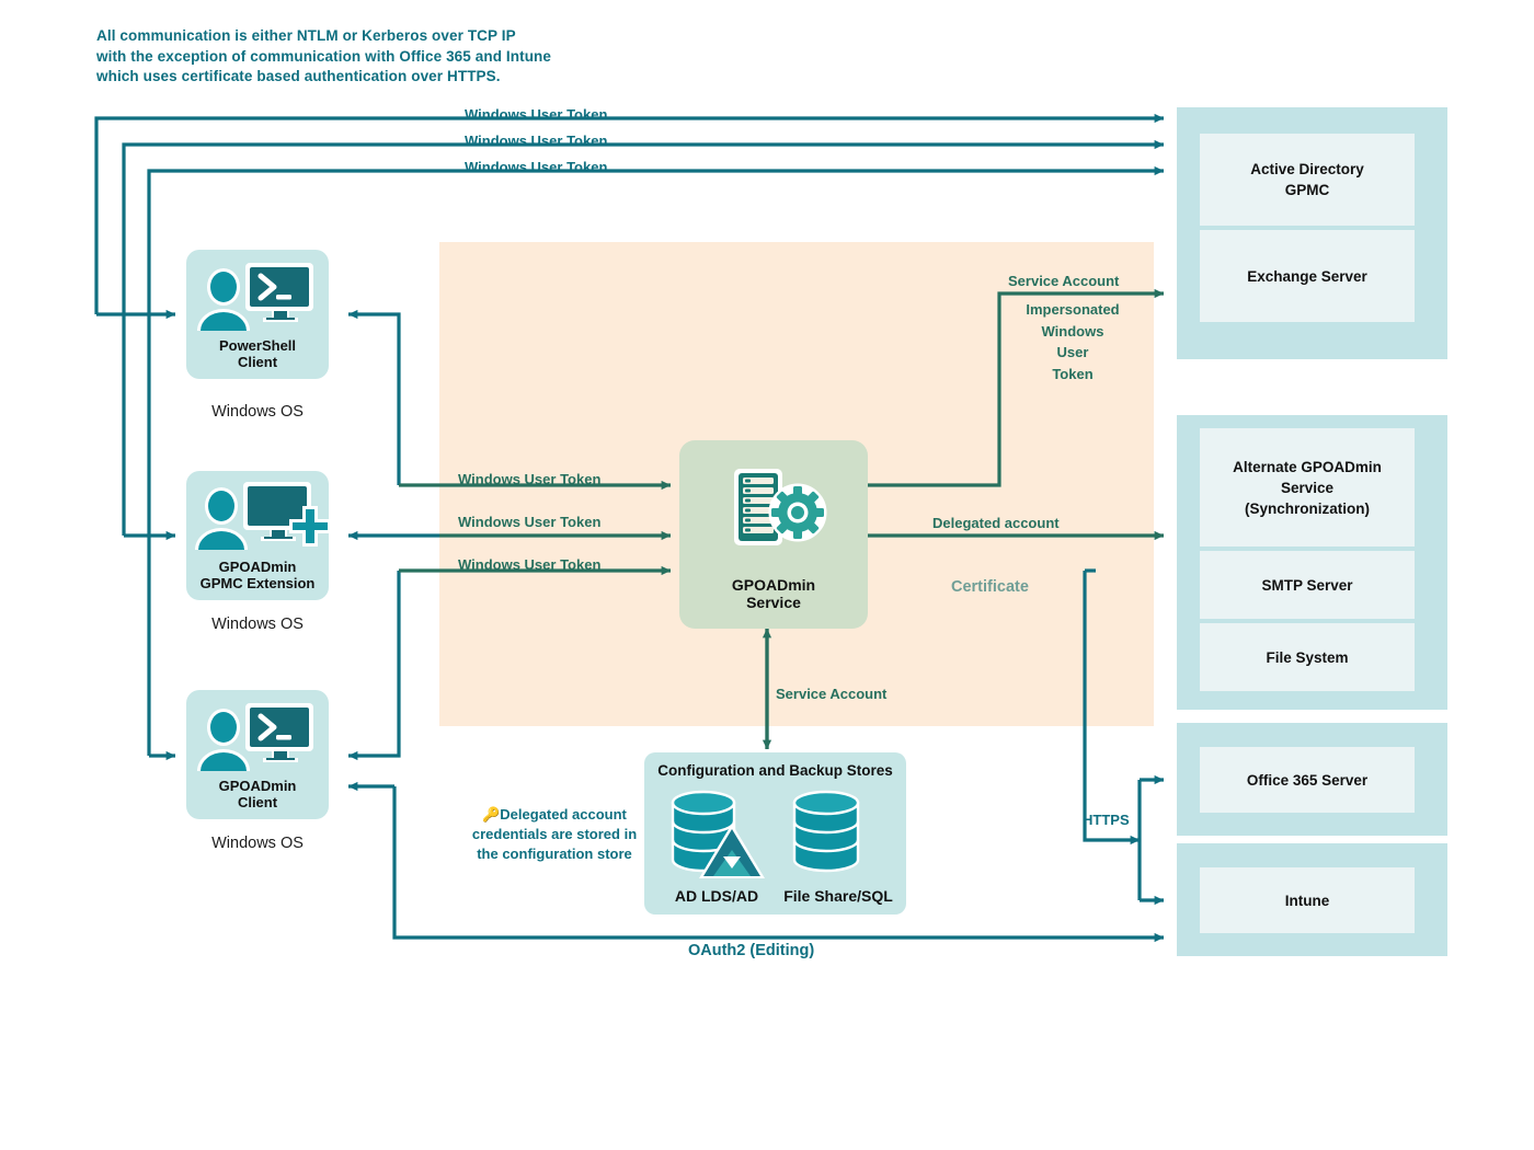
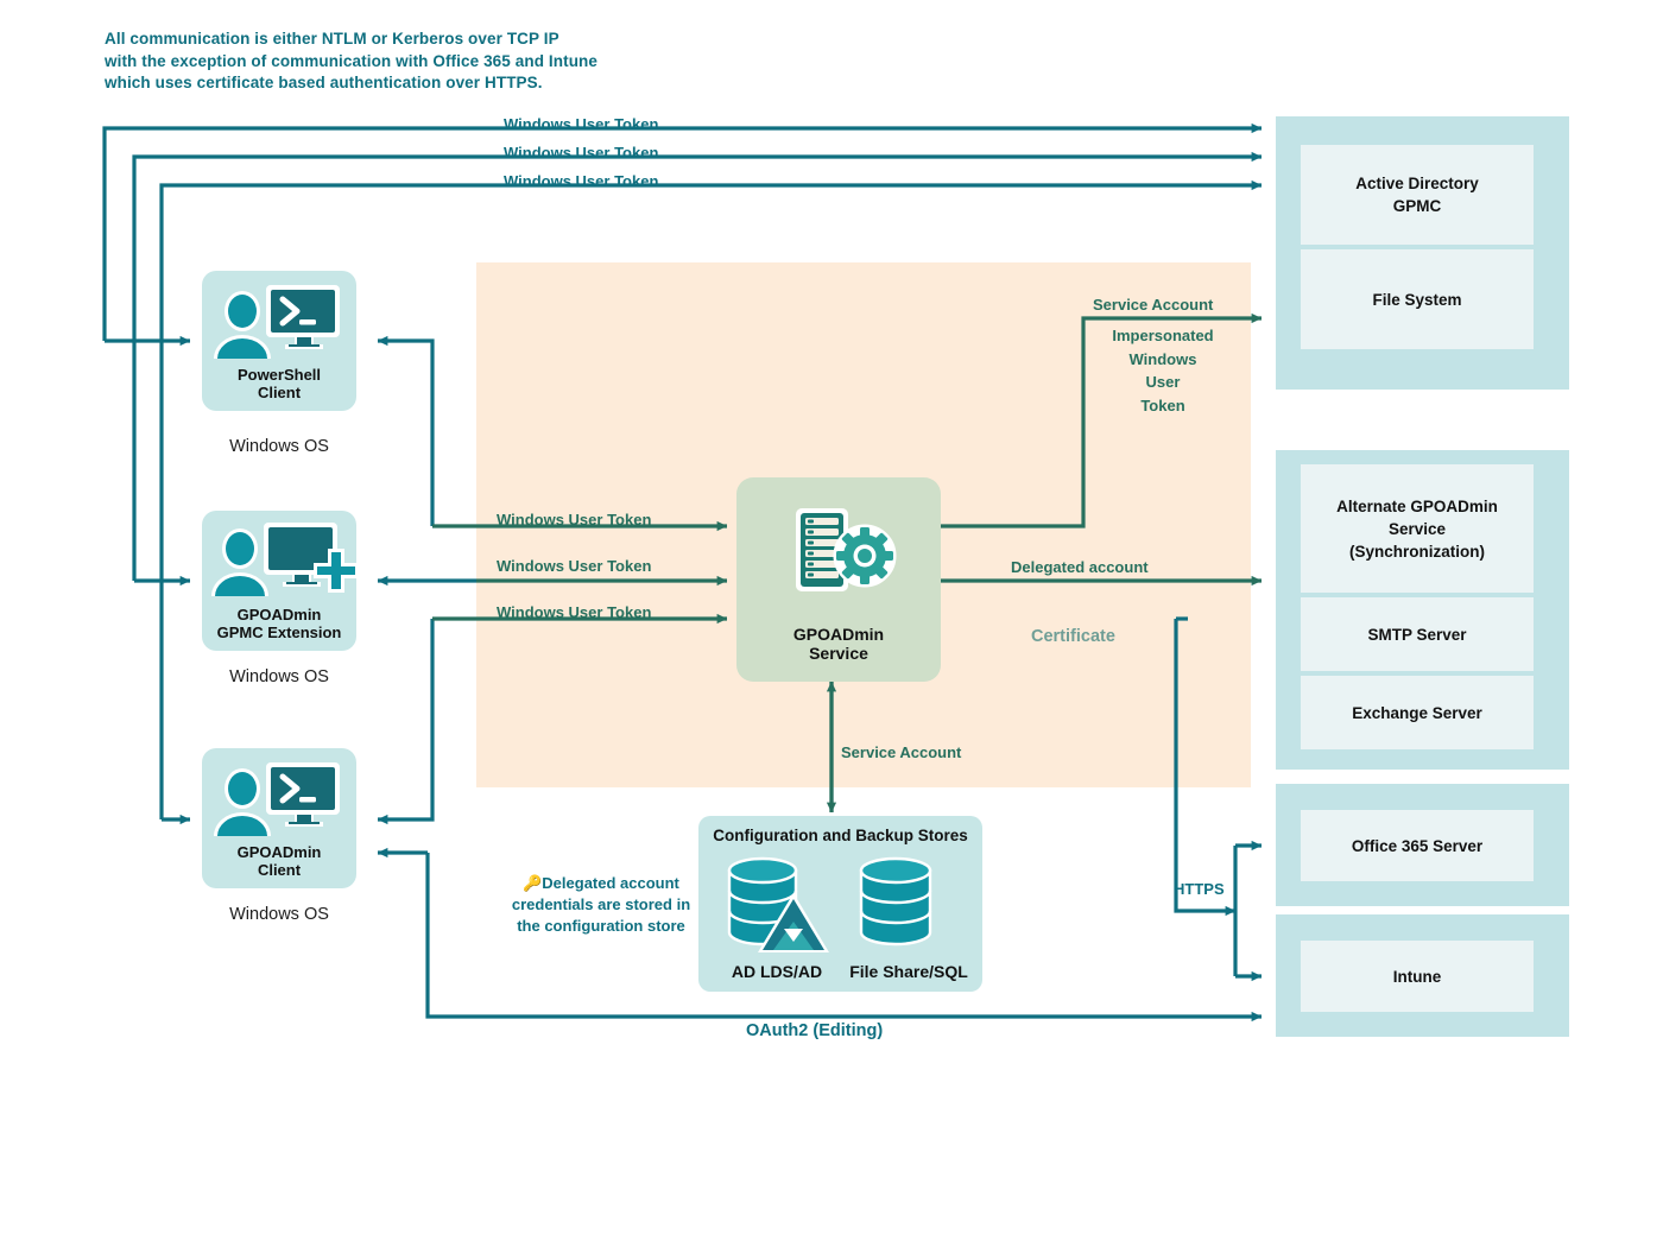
  All communication is either NTLM or Kerberos over TCP IP
  with the exception of communication with Office 365 and Intune
  which uses certificate based authentication over HTTPS.
  PowerShell
  Client
  Windows OS
  GPOADmin
  GPMC Extension
  Windows OS
  GPOADmin
  Client
  Windows OS
  GPOADmin
  Service
  Configuration and Backup Stores
  AD LDS/AD
  File Share/SQL
  🔑Delegated account
  credentials are stored in
  the configuration store
  Active Directory
  GPMC
- Exchange Server
+ File System
  Alternate GPOADmin
  Service
  (Synchronization)
  SMTP Server
- File System
+ Exchange Server
  Office 365 Server
  Intune
  Windows User Token
  Windows User Token
  Windows User Token
  Windows User Token
  Windows User Token
  Windows User Token
  Service Account
  Impersonated
  Windows
  User
  Token
  Delegated account
  Certificate
  Service Account
  HTTPS
  OAuth2 (Editing)
